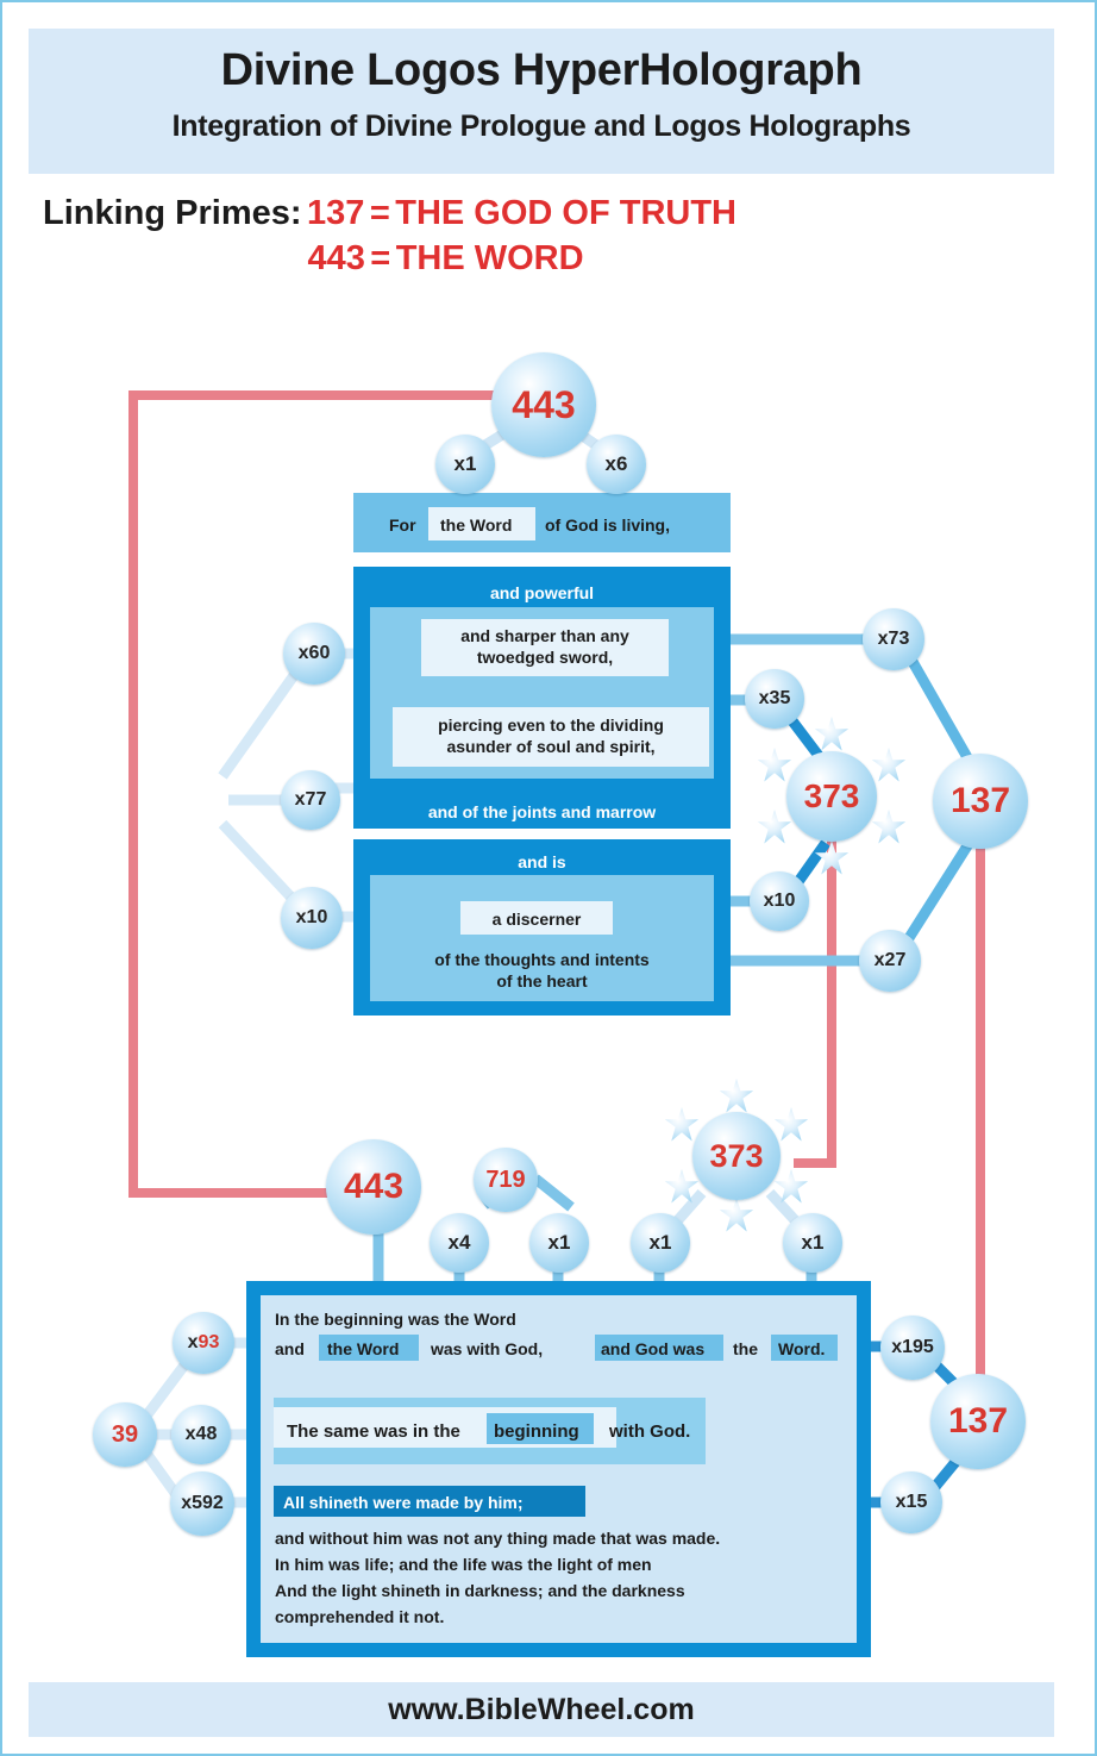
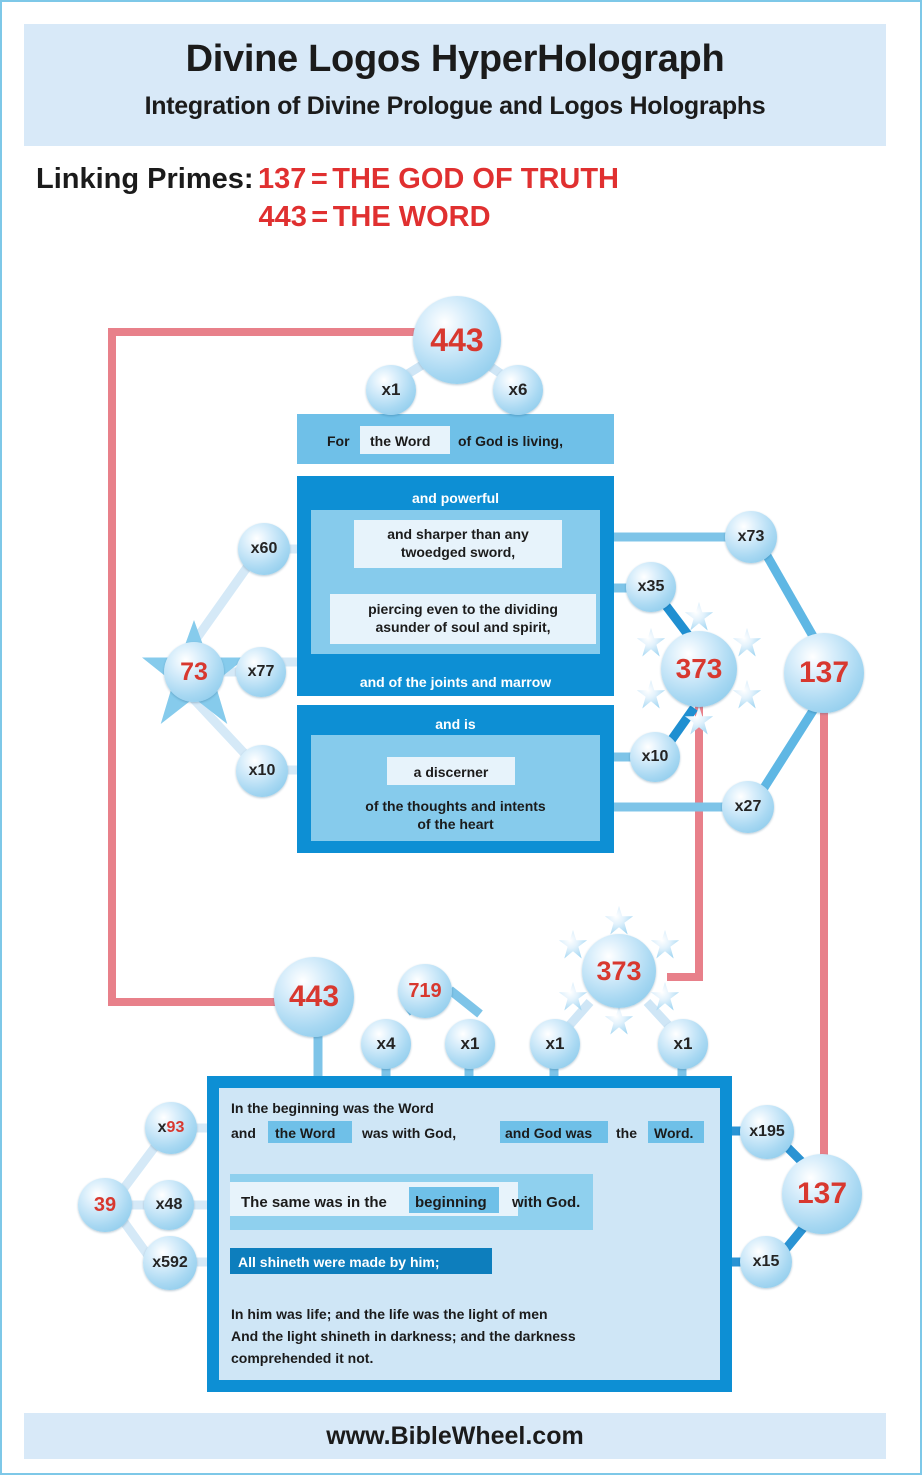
  Divine Logos HyperHolograph
  Integration of Divine Prologue and Logos Holographs
  Linking Primes: 137 = THE GOD OF TRUTH
  443 = THE WORD
  For
  the Word
  of God is living,
  and powerful
  and sharper than any
  twoedged sword,
  piercing even to the dividing
  asunder of soul and spirit,
  and of the joints and marrow
  and is
  a discerner
  of the thoughts and intents
  of the heart
  443
  x1
  x6
+ 73
  x60
  x77
  x10
  x73
  x35
  373
  x10
  x27
  137
  In the beginning was the Word
  and
  the Word
  was with God,
  and God was
  the
  Word.
  The same was in the
  beginning
  with God.
  All shineth were made by him;
- and without him was not any thing made that was made.
  In him was life; and the life was the light of men
  And the light shineth in darkness; and the darkness
  comprehended it not.
  443
  719
  x4
  x1
  373
  x1
  x1
  x
  93
  39
  x48
  x592
  x195
  137
  x15
  www.BibleWheel.com
